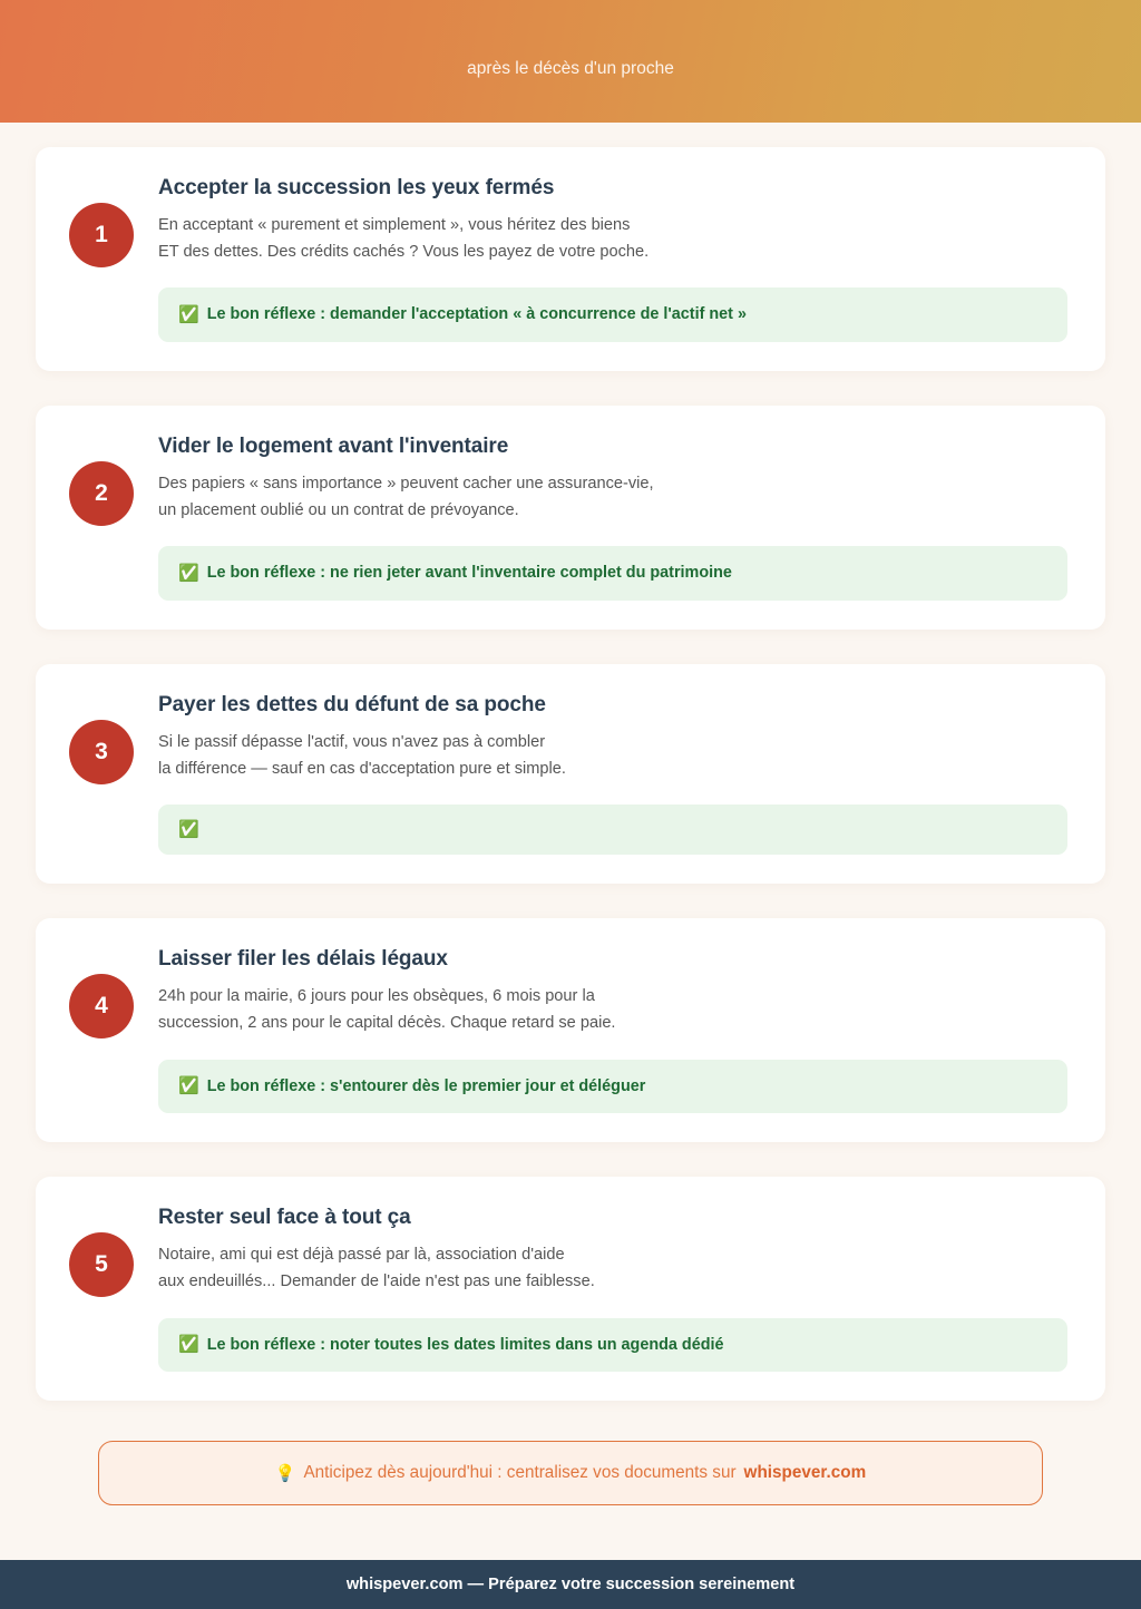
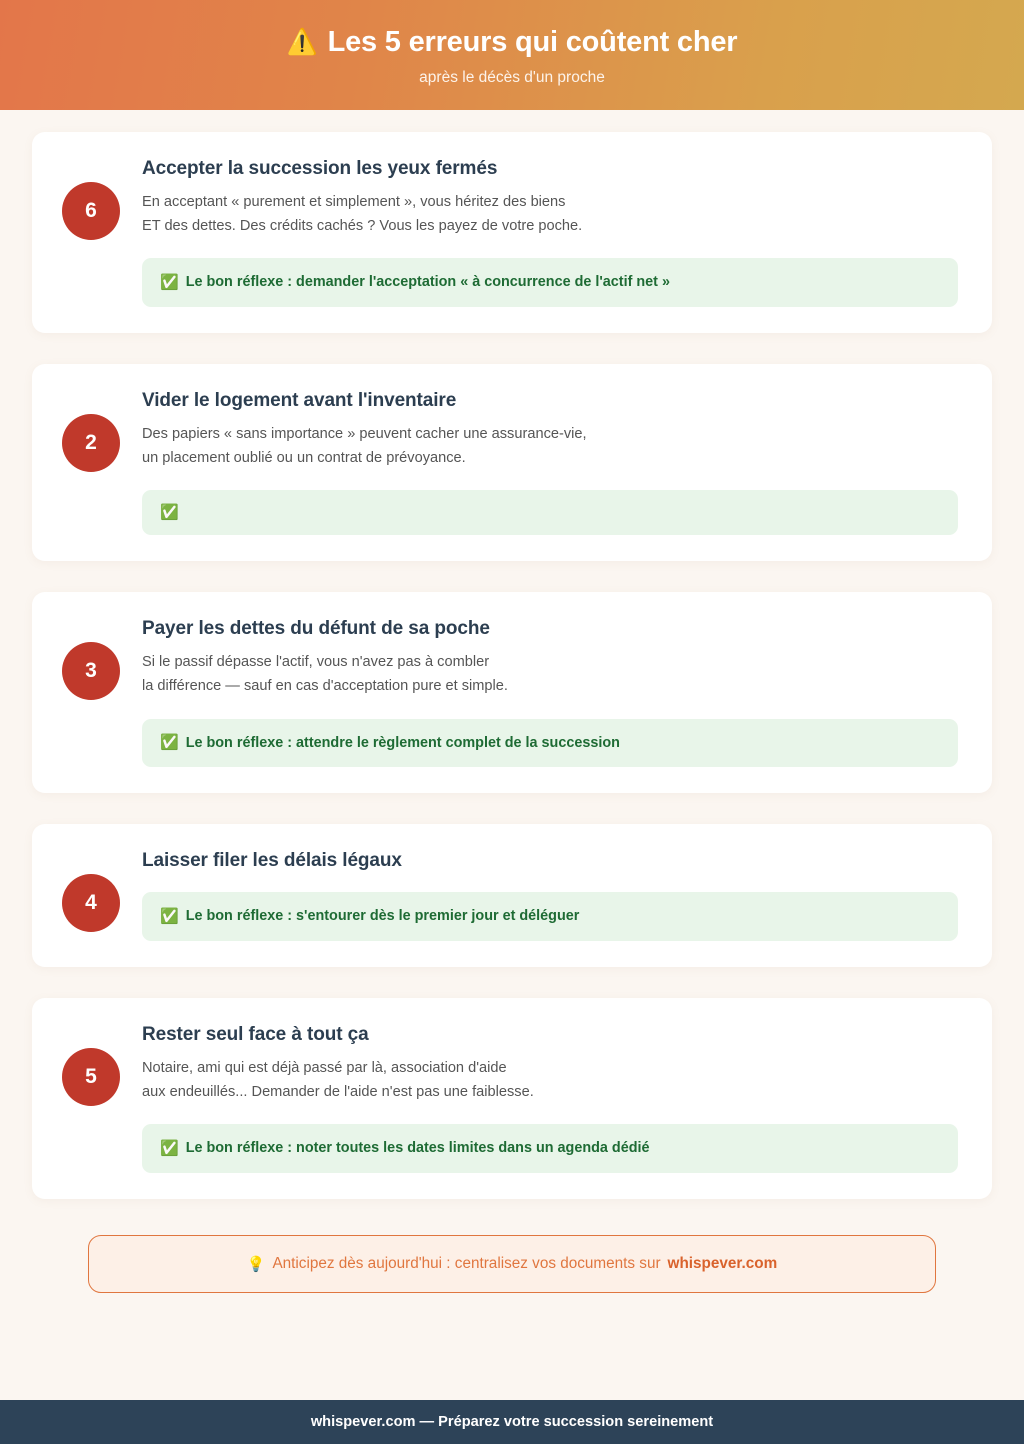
+ ⚠️
+ Les 5 erreurs qui coûtent cher
  après le décès d'un proche
- 1
+ 6
  Accepter la succession les yeux fermés
  En acceptant « purement et simplement », vous héritez des biens
  ET des dettes. Des crédits cachés ? Vous les payez de votre poche.
  ✅
  Le bon réflexe : demander l'acceptation « à concurrence de l'actif net »
  2
  Vider le logement avant l'inventaire
  Des papiers « sans importance » peuvent cacher une assurance-vie,
  un placement oublié ou un contrat de prévoyance.
  ✅
- Le bon réflexe : ne rien jeter avant l'inventaire complet du patrimoine
  3
  Payer les dettes du défunt de sa poche
  Si le passif dépasse l'actif, vous n'avez pas à combler
  la différence — sauf en cas d'acceptation pure et simple.
  ✅
+ Le bon réflexe : attendre le règlement complet de la succession
  4
  Laisser filer les délais légaux
- 24h pour la mairie, 6 jours pour les obsèques, 6 mois pour la
- succession, 2 ans pour le capital décès. Chaque retard se paie.
  ✅
  Le bon réflexe : s'entourer dès le premier jour et déléguer
  5
  Rester seul face à tout ça
  Notaire, ami qui est déjà passé par là, association d'aide
  aux endeuillés... Demander de l'aide n'est pas une faiblesse.
  ✅
  Le bon réflexe : noter toutes les dates limites dans un agenda dédié
  💡
  Anticipez dès aujourd'hui : centralisez vos documents sur
  whispever.com
  whispever.com — Préparez votre succession sereinement
